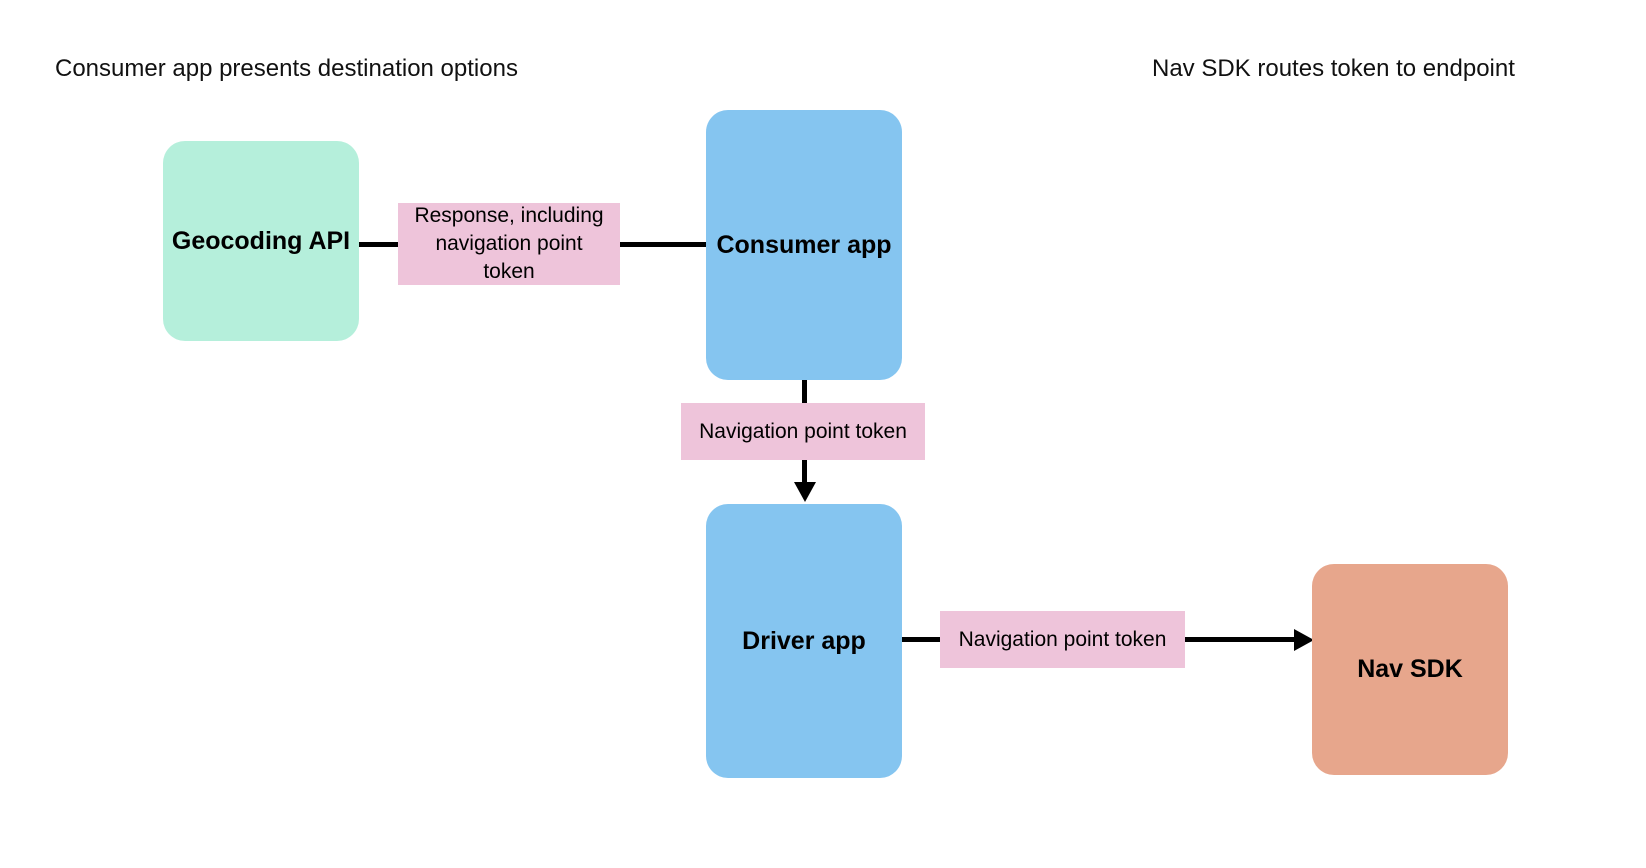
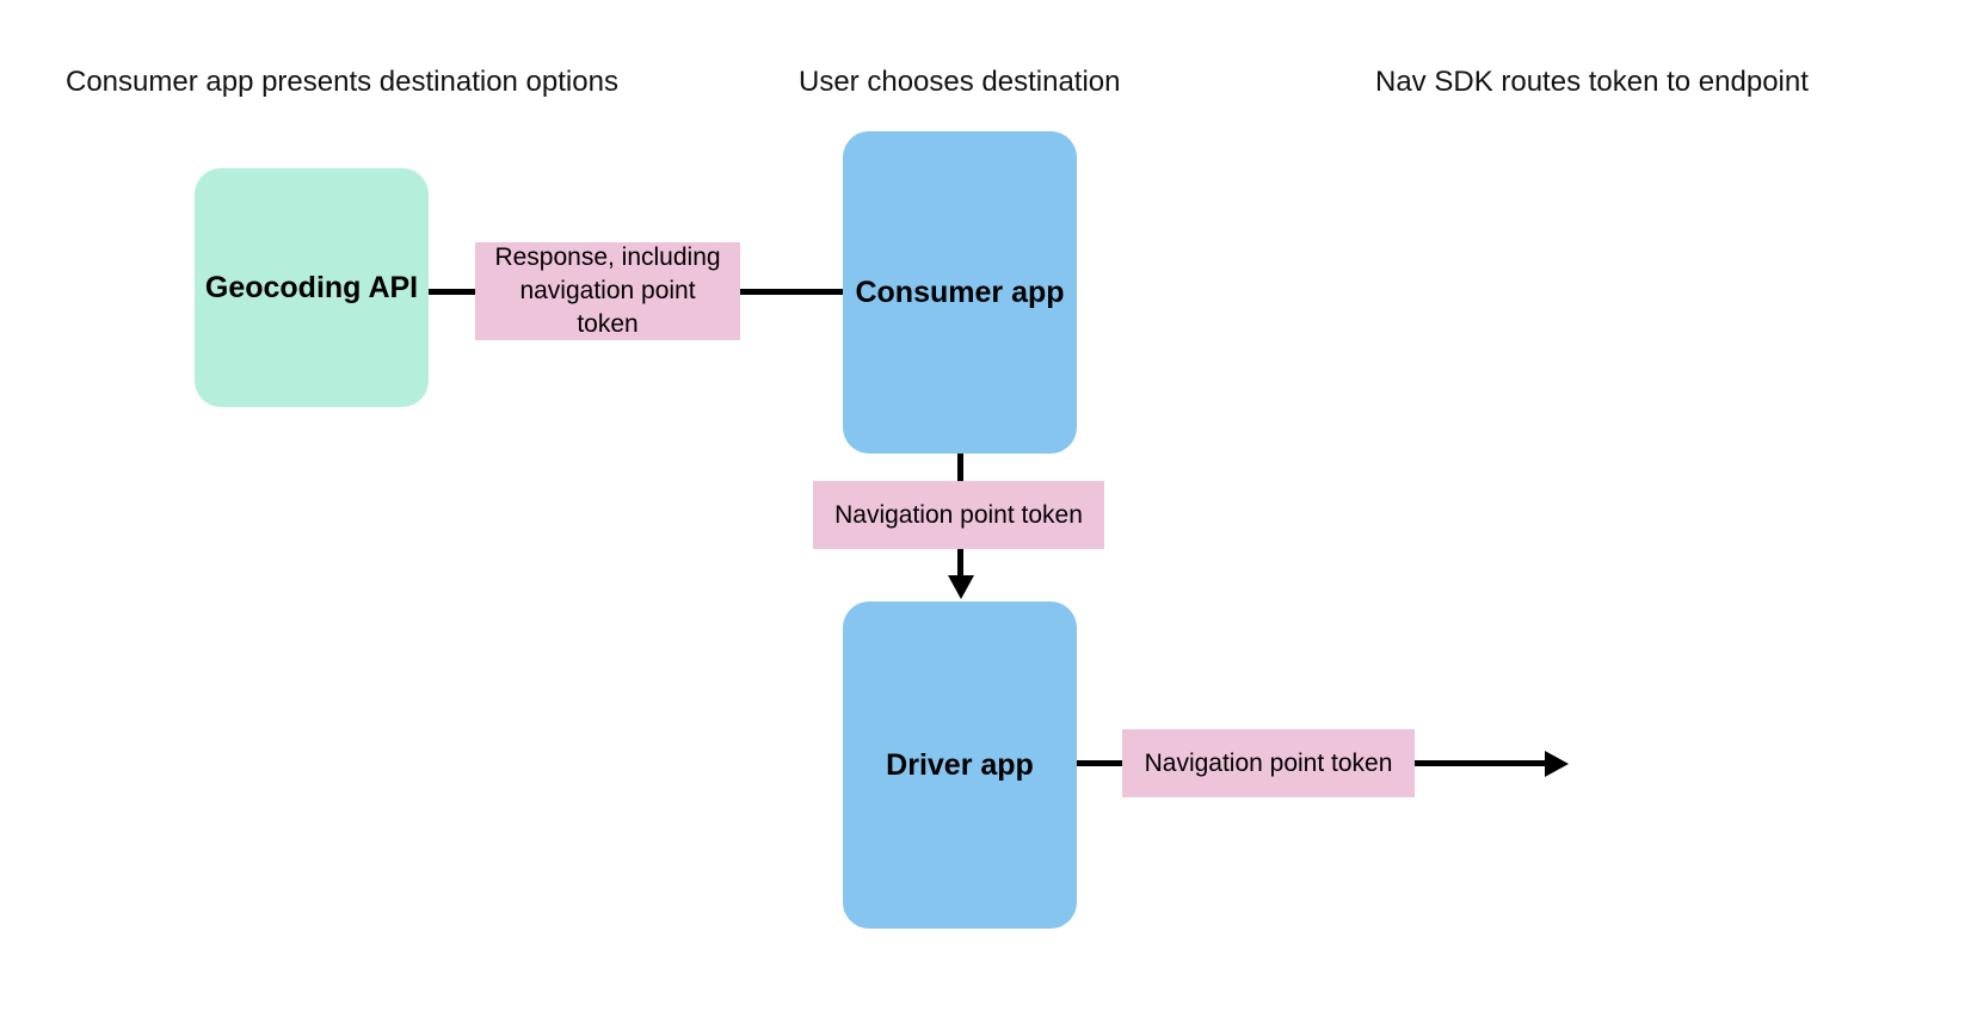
  Consumer app presents destination options
+ User chooses destination
  Nav SDK routes token to endpoint
  Response, including navigation point token
  Navigation point token
  Navigation point token
  Geocoding API
  Consumer app
  Driver app
- Nav SDK
